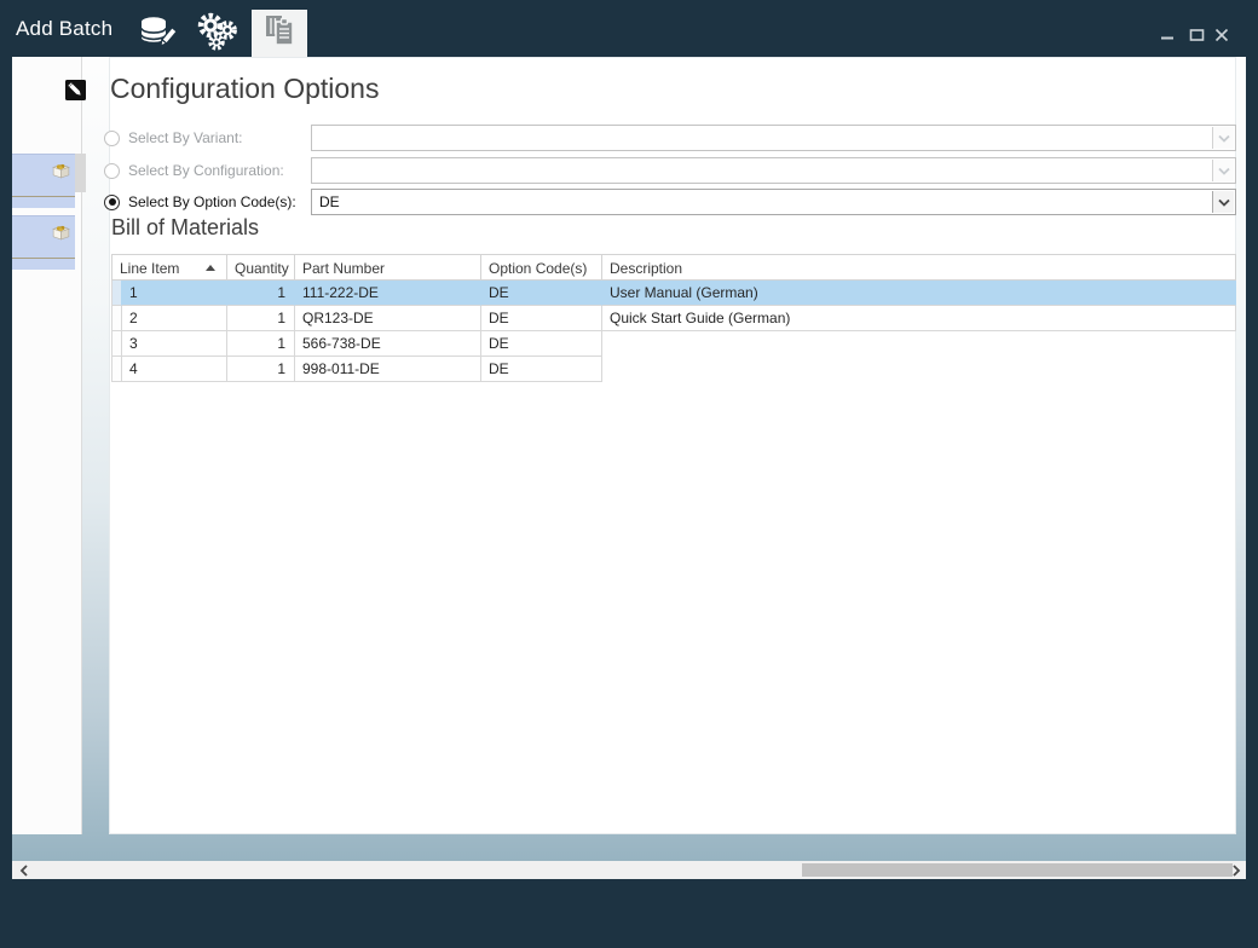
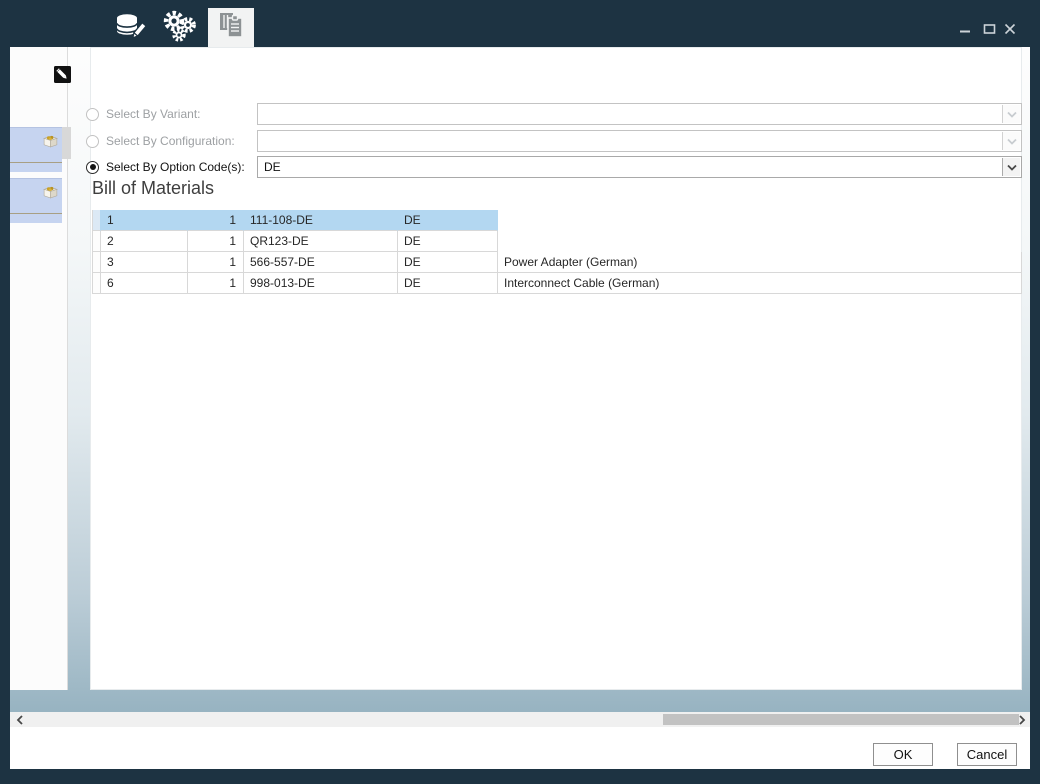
- Add Batch
- Configuration Options
  Select By Variant:
  Select By Configuration:
  Select By Option Code(s):
  DE
  Bill of Materials
- Line Item
- Quantity
- Part Number
- Option Code(s)
- Description
  1
  1
- 111-222-DE
+ 111-108-DE
  DE
- User Manual (German)
  2
  1
  QR123-DE
  DE
- Quick Start Guide (German)
  3
  1
- 566-738-DE
+ 566-557-DE
  DE
+ Power Adapter (German)
- 4
+ 6
  1
- 998-011-DE
+ 998-013-DE
  DE
+ Interconnect Cable (German)
+ OK
+ Cancel
